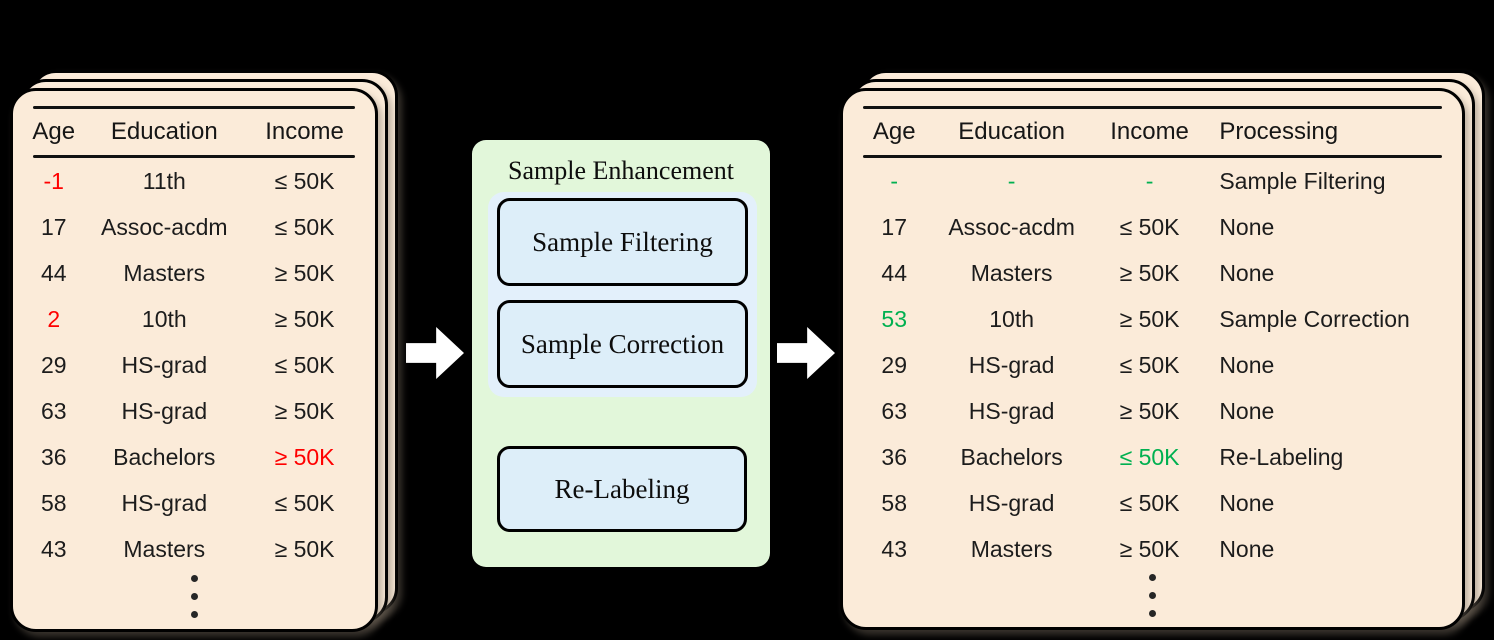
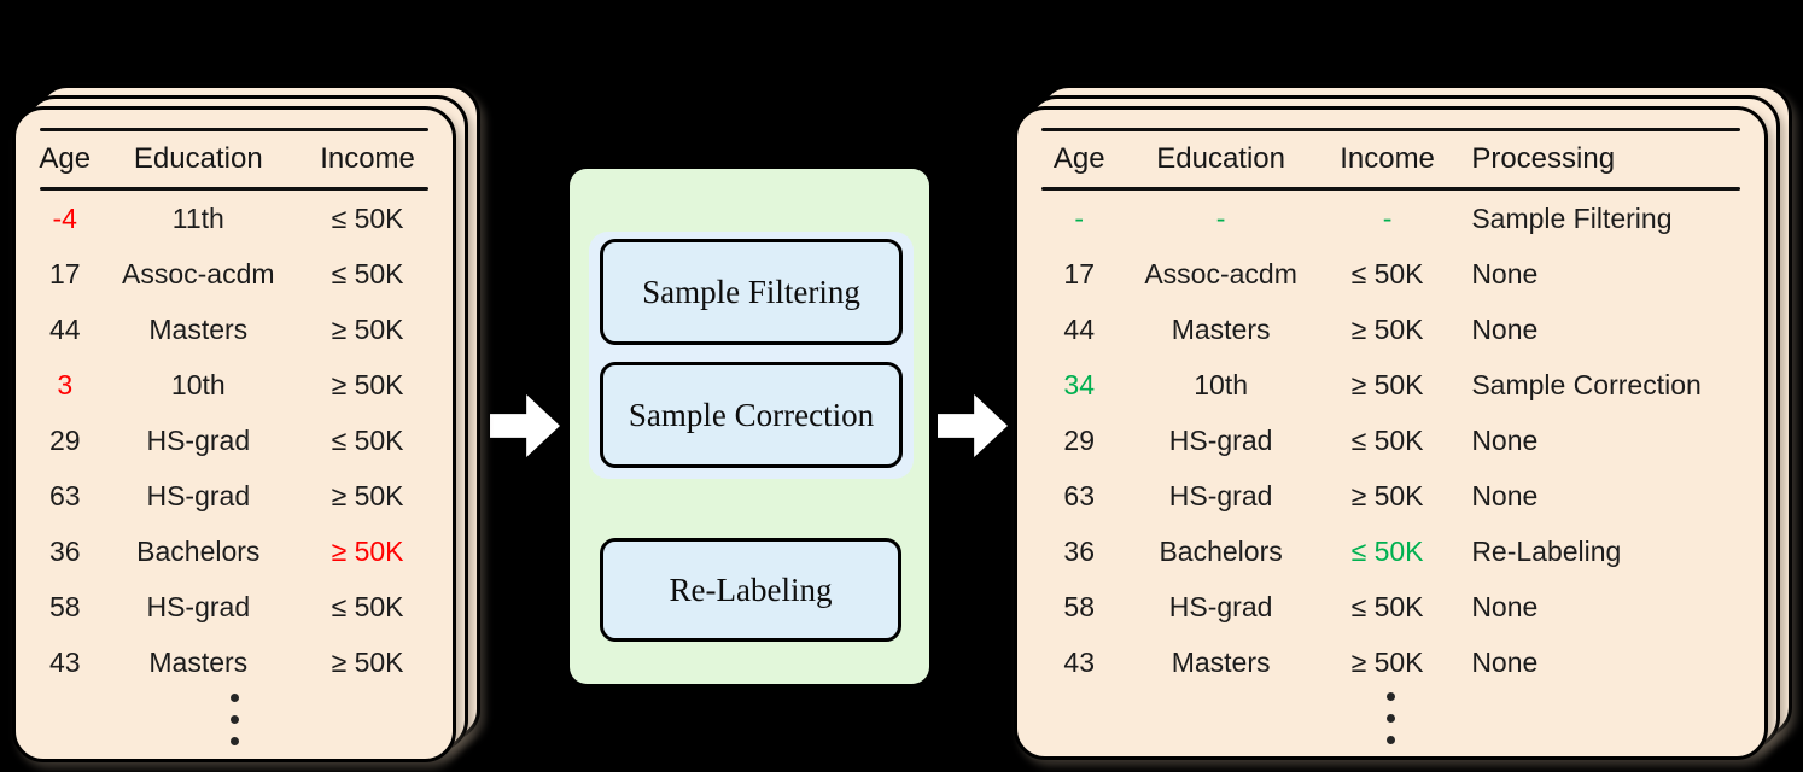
  Age
  Education
  Income
- -1
+ -4
  11th
  ≤ 50K
  17
  Assoc-acdm
  ≤ 50K
  44
  Masters
  ≥ 50K
- 2
+ 3
  10th
  ≥ 50K
  29
  HS-grad
  ≤ 50K
  63
  HS-grad
  ≥ 50K
  36
  Bachelors
  ≥ 50K
  58
  HS-grad
  ≤ 50K
  43
  Masters
  ≥ 50K
- Sample Enhancement
  Sample Filtering
  Sample Correction
  Re-Labeling
  Age
  Education
  Income
  Processing
  -
  -
  -
  Sample Filtering
  17
  Assoc-acdm
  ≤ 50K
  None
  44
  Masters
  ≥ 50K
  None
- 53
+ 34
  10th
  ≥ 50K
  Sample Correction
  29
  HS-grad
  ≤ 50K
  None
  63
  HS-grad
  ≥ 50K
  None
  36
  Bachelors
  ≤ 50K
  Re-Labeling
  58
  HS-grad
  ≤ 50K
  None
  43
  Masters
  ≥ 50K
  None
